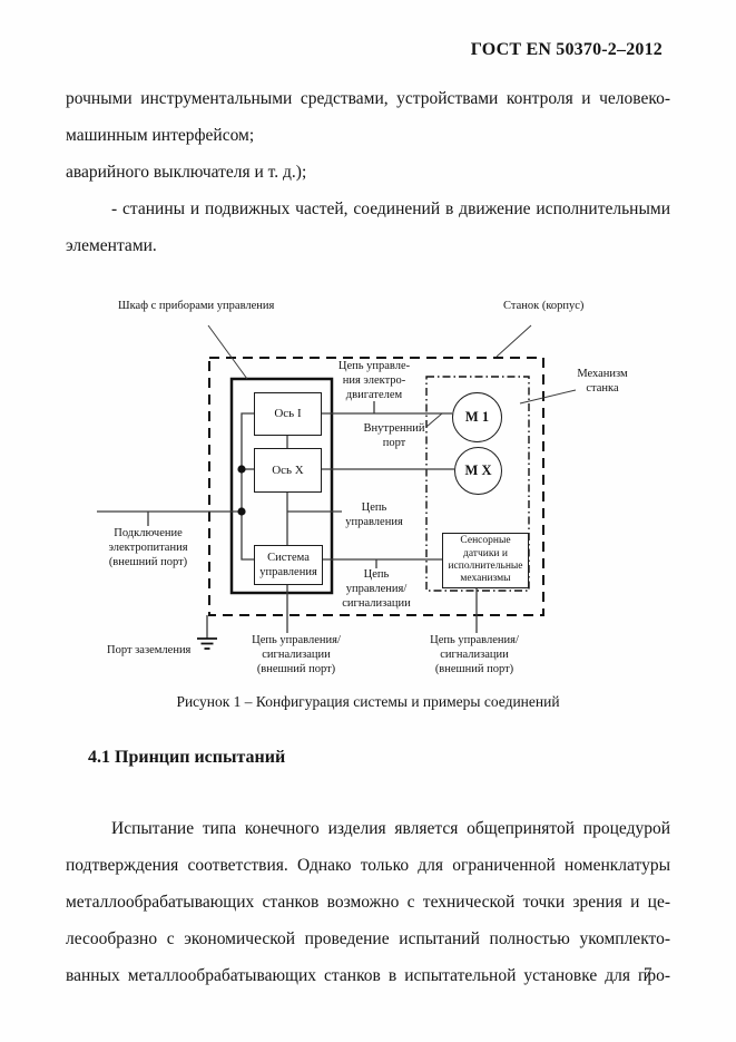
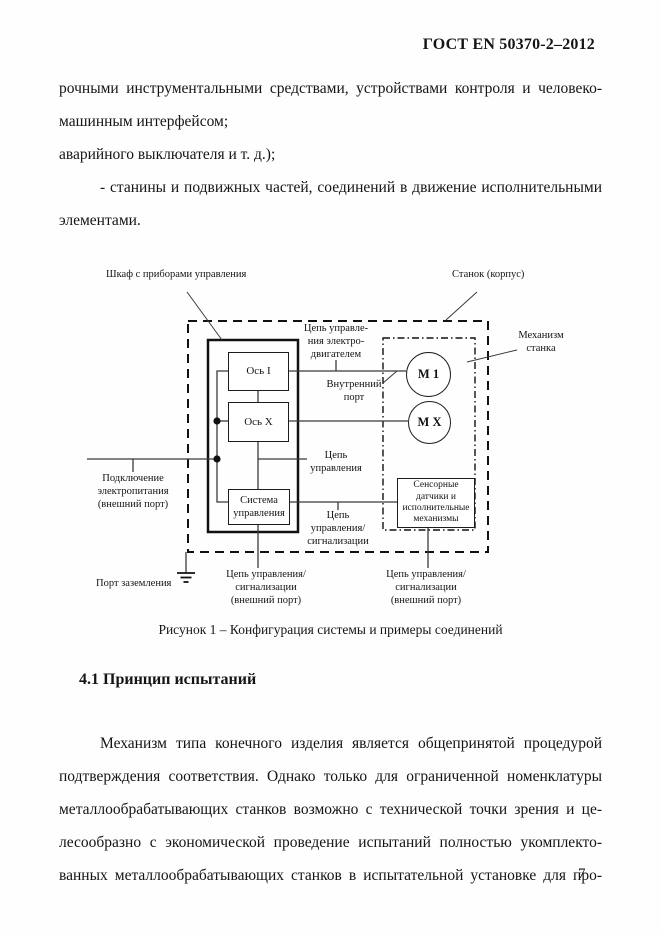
  ГОСТ EN 50370-2–2012
  рочными инструментальными средствами, устройствами контроля и человеко-
  машинным интерфейсом;
  аварийного выключателя и т. д.);
  - станины и подвижных частей, соединений в движение исполнительными
  элементами.
  Ось I
  Ось X
  Система
  управления
  Сенсорные
  датчики и
  исполнительные
  механизмы
  М 1
  М Х
  Шкаф с приборами управления
  Станок (корпус)
  Механизм
  станка
  Цепь управле-
  ния электро-
  двигателем
  Внутренний
  порт
  Цепь
  управления
  Подключение
  электропитания
  (внешний порт)
  Цепь
  управления/
  сигнализации
  Порт заземления
  Цепь управления/сигнализации
  (внешний порт)
  Цепь управления/сигнализации
  (внешний порт)
  Рисунок 1 – Конфигурация системы и примеры соединений
  4.1 Принцип испытаний
- Испытание типа конечного изделия является общепринятой процедурой
+ Механизм типа конечного изделия является общепринятой процедурой
  подтверждения соответствия. Однако только для ограниченной номенклатуры
  металлообрабатывающих станков возможно с технической точки зрения и це-
  лесообразно с экономической проведение испытаний полностью укомплекто-
  ванных металлообрабатывающих станков в испытательной установке для про-
  7
